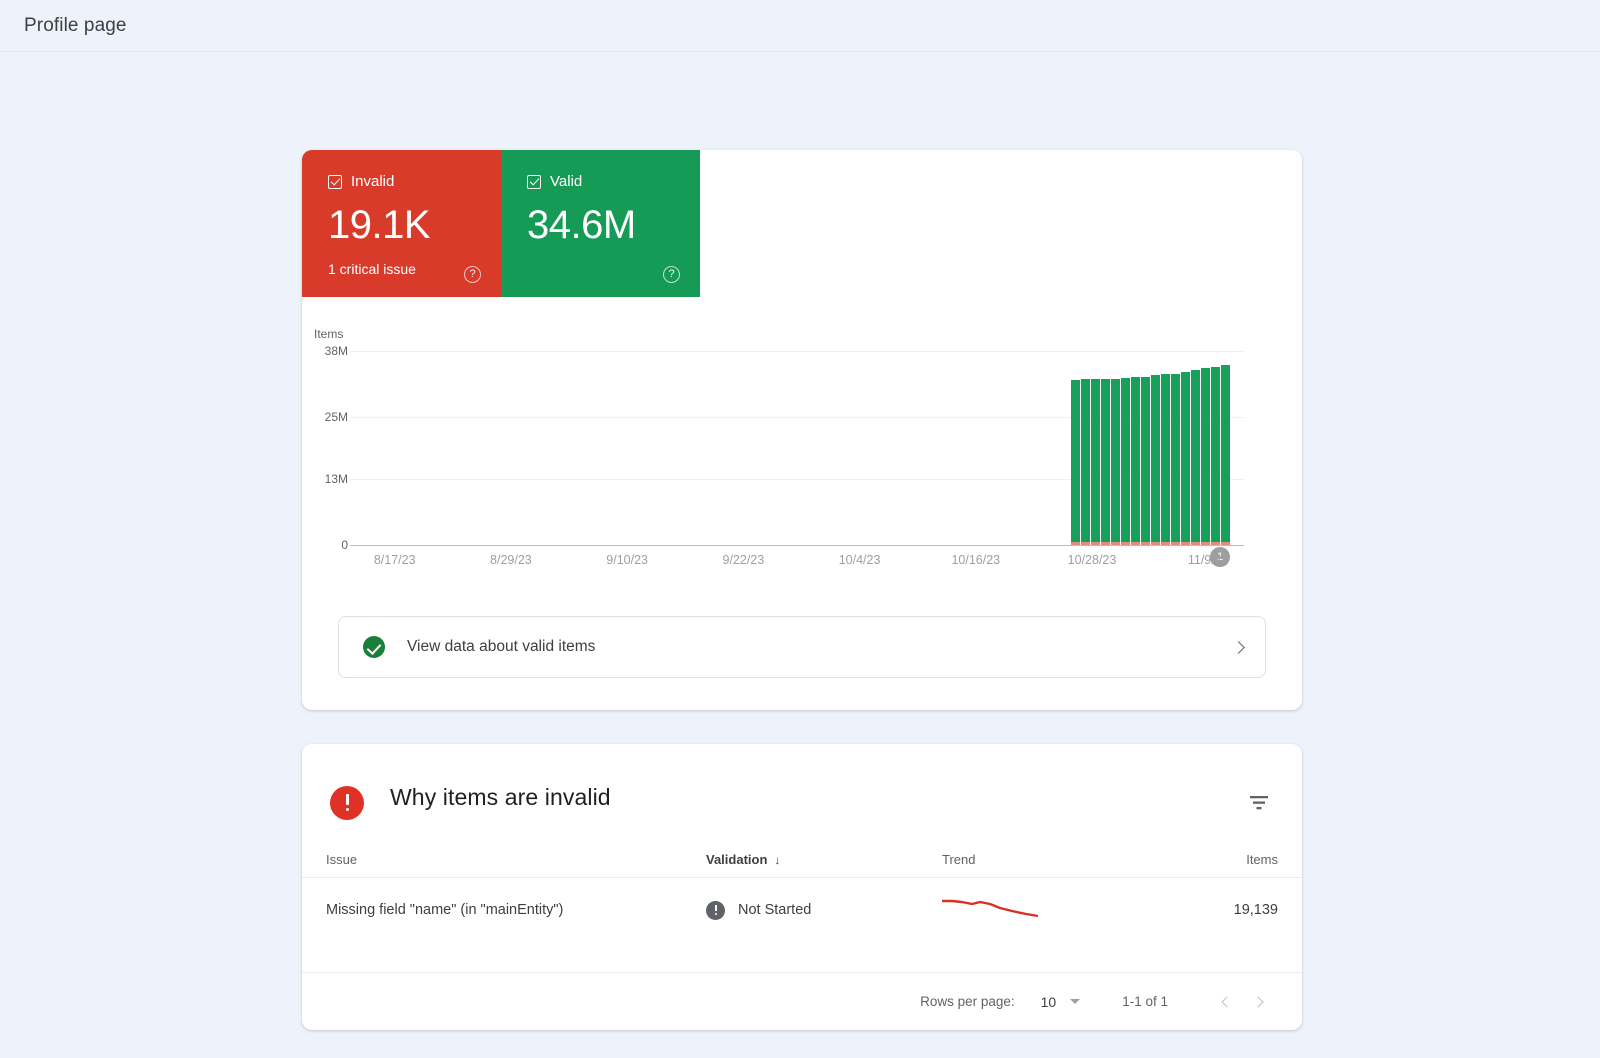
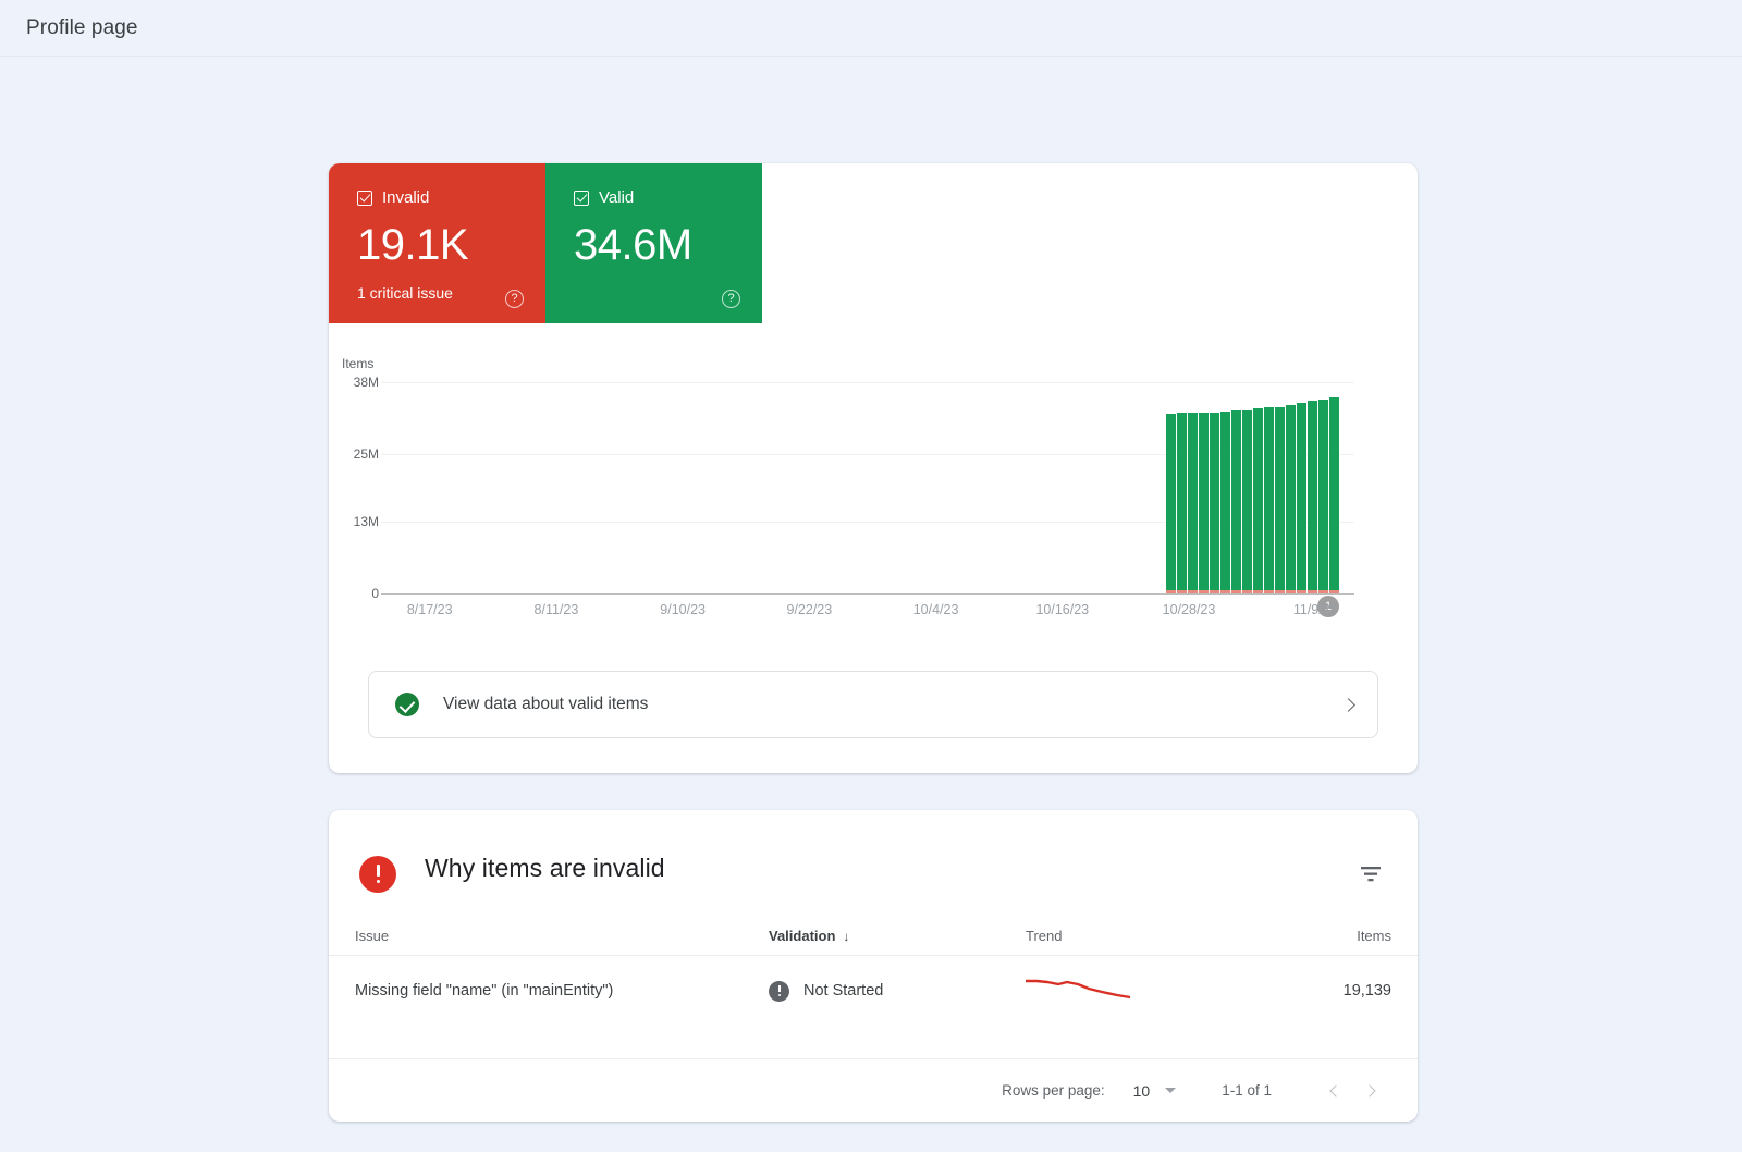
  Profile page
  Invalid
  19.1K
  1 critical issue
  ?
  Valid
  34.6M
  ?
  Items
  0
  13M
  25M
  38M
  1
  8/17/23
- 8/29/23
+ 8/11/23
  9/10/23
  9/22/23
  10/4/23
  10/16/23
  10/28/23
  11/9/23
  View data about valid items
  Why items are invalid
  Issue	Validation ↓	Trend	Items
  Missing field "name" (in "mainEntity")	Not Started		19,139
  Rows per page:
  10
  1-1 of 1
